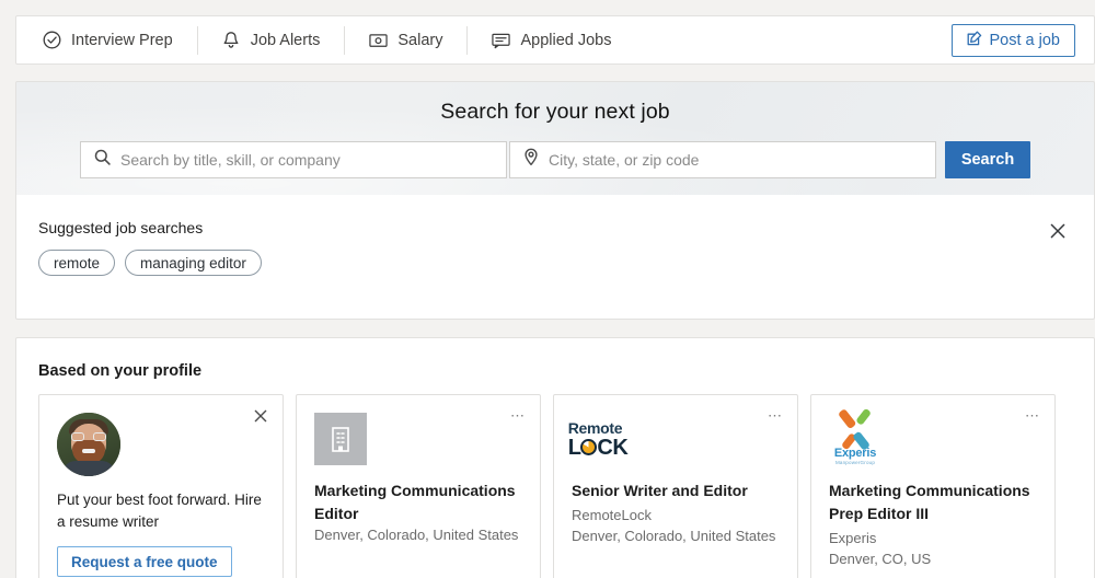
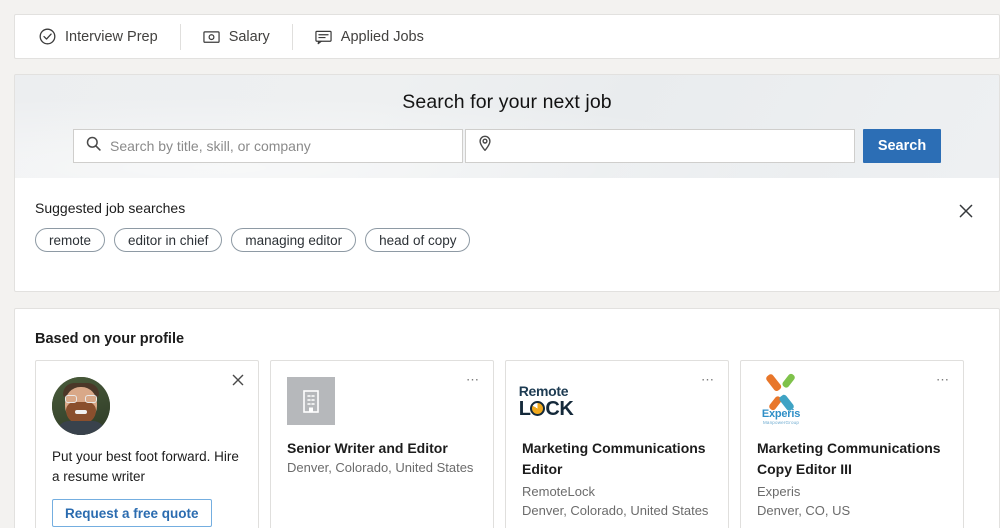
  Interview Prep
- Job Alerts
  Salary
  Applied Jobs
- Post a job
  Search by title, skill, or company
- City, state, or zip code
  Search
  Suggested job searches
  remote
+ editor in chief
  managing editor
+ head of copy
  Based on your profile
  Put your best foot forward. Hire a resume writer
  Request a free quote
  ⋯
- Marketing Communications Editor
+ Senior Writer and Editor
  Denver, Colorado, United States
  ⋯
  Remote
  L
  CK
- Senior Writer and Editor
+ Marketing Communications Editor
  RemoteLock
  Denver, Colorado, United States
  ⋯
  Experis
- Marketing Communications Prep Editor III
+ Marketing Communications Copy Editor III
  Experis
  Denver, CO, US
